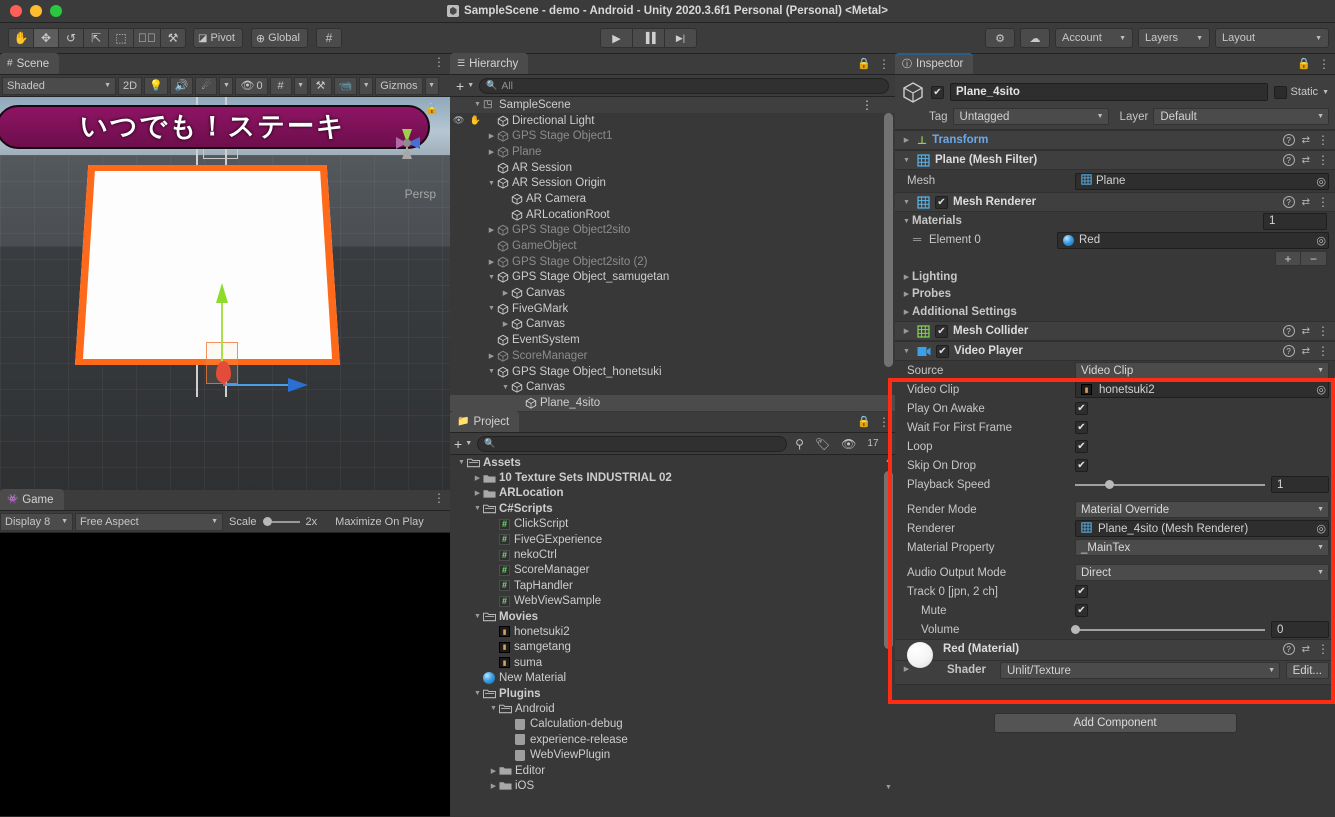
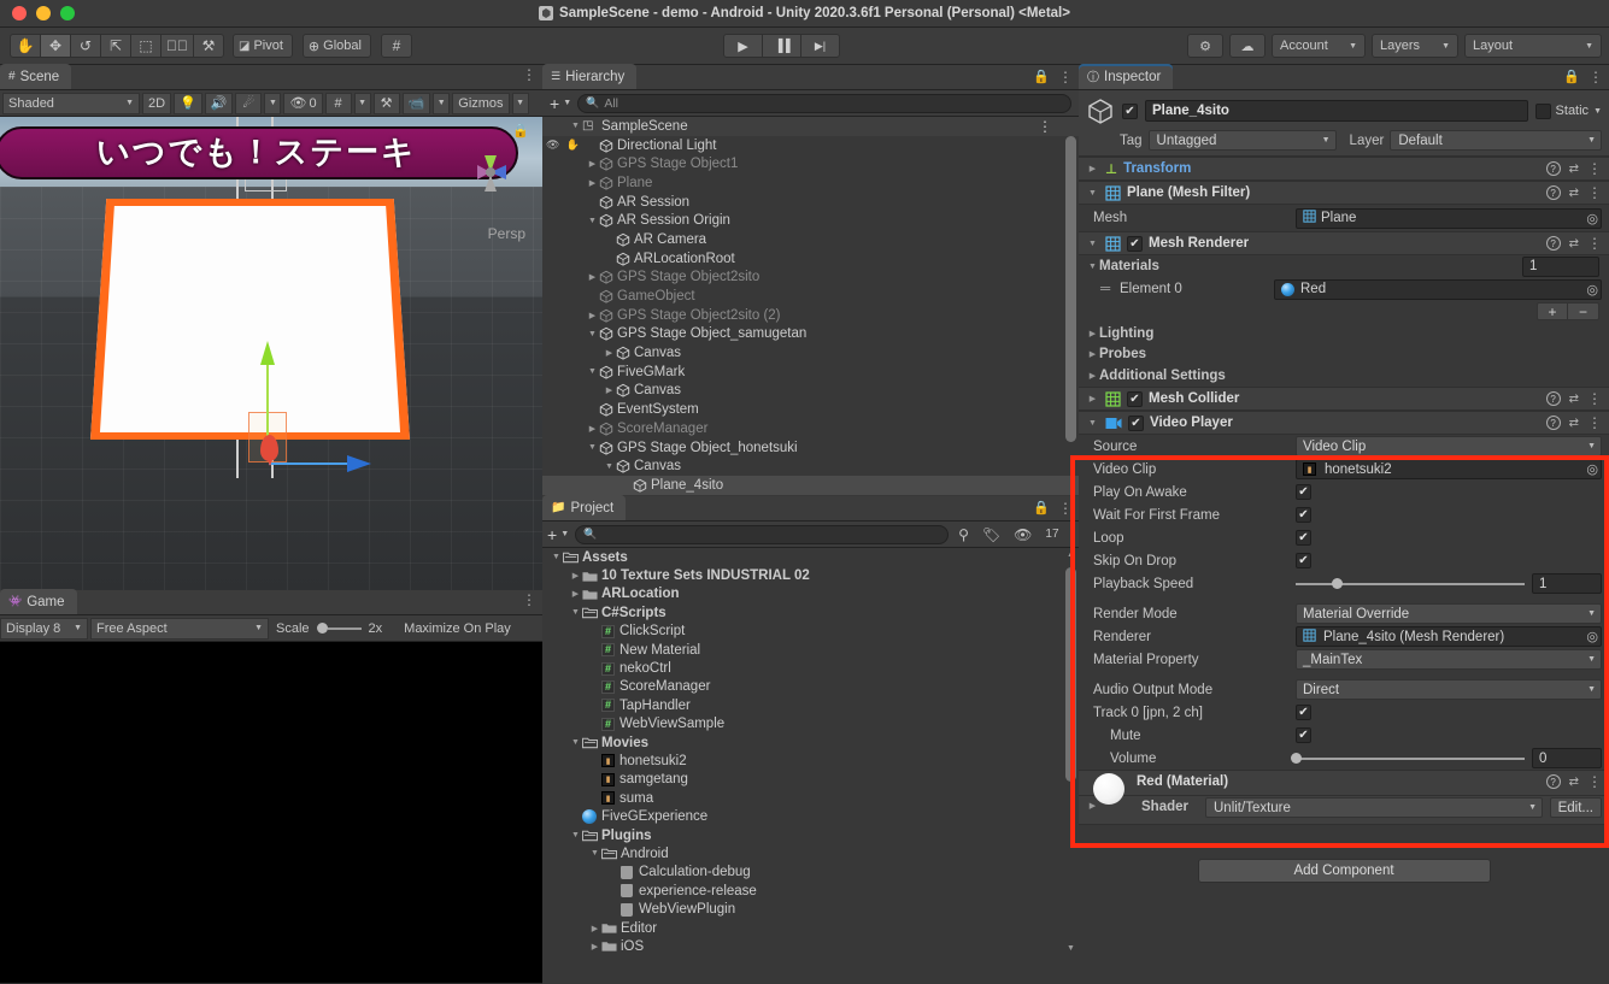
  SampleScene - demo - Android - Unity 2020.3.6f1 Personal (Personal) <Metal>
  ✋
  ✥
  ↺
  ⇱
  ⬚
  ✥⃝
  ⚒
  ◪
  Pivot
  ⊕
  Global
  #
  ▶
  ▐▐
  ▶|
  ⚙
  ☁
  Account
  Layers
  Layout
  #
  Scene
  ⋮
  Shaded
  2D
  💡
  🔊
  ☄
  👁
  0
  #
  ⚒
  📹
  Gizmos
  いつでも！ステーキ
  Persp
  🔒
  👾
  Game
  ⋮
  Display 8
  Free Aspect
  Scale
  2x
  Maximize On Play
  ☰
  Hierarchy
  🔒
  ⋮
  +
  🔍
  All
  ◳
  SampleScene
  ⋮
  👁
  ✋
  Directional Light
  GPS Stage Object1
  Plane
  AR Session
  AR Session Origin
  AR Camera
  ARLocationRoot
  GPS Stage Object2sito
  GameObject
  GPS Stage Object2sito (2)
  GPS Stage Object_samugetan
  Canvas
  FiveGMark
  Canvas
  EventSystem
  ScoreManager
  GPS Stage Object_honetsuki
  Canvas
  Plane_4sito
  📁
  Project
  🔒
  ⋮
  +
  🔍
  ⚲
  🏷
  👁
  17
  Assets
  10 Texture Sets INDUSTRIAL 02
  ARLocation
  C#Scripts
  #
  ClickScript
  #
- FiveGExperience
+ New Material
  #
  nekoCtrl
  #
  ScoreManager
  #
  TapHandler
  #
  WebViewSample
  Movies
  honetsuki2
  samgetang
  suma
- New Material
+ FiveGExperience
  Plugins
  Android
  Calculation-debug
  experience-release
  WebViewPlugin
  Editor
  iOS
  ⓘ
  Inspector
  🔒
  ⋮
  ✔
  Plane_4sito
  Static
  Tag
  Untagged
  Layer
  Default
  ⊥
  Transform
  ?
  ⇄
  ⋮
  Plane (Mesh Filter)
  ?
  ⇄
  ⋮
  Mesh
  Plane
  ◎
  ✔
  Mesh Renderer
  ?
  ⇄
  ⋮
  Materials
  1
  ═
  Element 0
  Red
  ◎
  +
  −
  Lighting
  Probes
  Additional Settings
  ✔
  Mesh Collider
  ?
  ⇄
  ⋮
  ✔
  Video Player
  ?
  ⇄
  ⋮
  Source
  Video Clip
  Video Clip
  honetsuki2
  ◎
  Play On Awake
  ✔
  Wait For First Frame
  ✔
  Loop
  ✔
  Skip On Drop
  ✔
  Playback Speed
  1
  Render Mode
  Material Override
  Renderer
  Plane_4sito (Mesh Renderer)
  ◎
  Material Property
  _MainTex
  Audio Output Mode
  Direct
  Track 0 [jpn, 2 ch]
  ✔
  Mute
  ✔
  Volume
  0
  Red (Material)
  ?
  ⇄
  ⋮
  Shader
  Unlit/Texture
  Edit...
  Add Component
